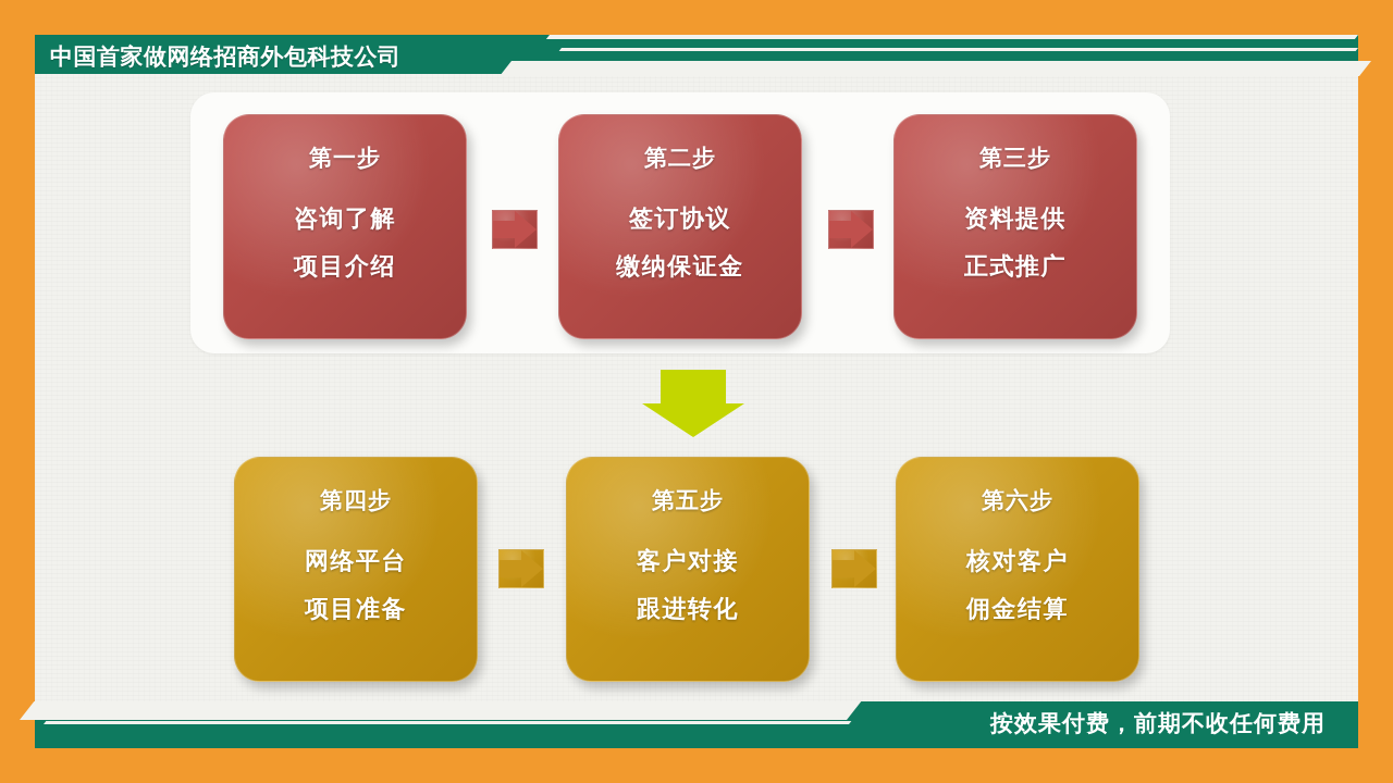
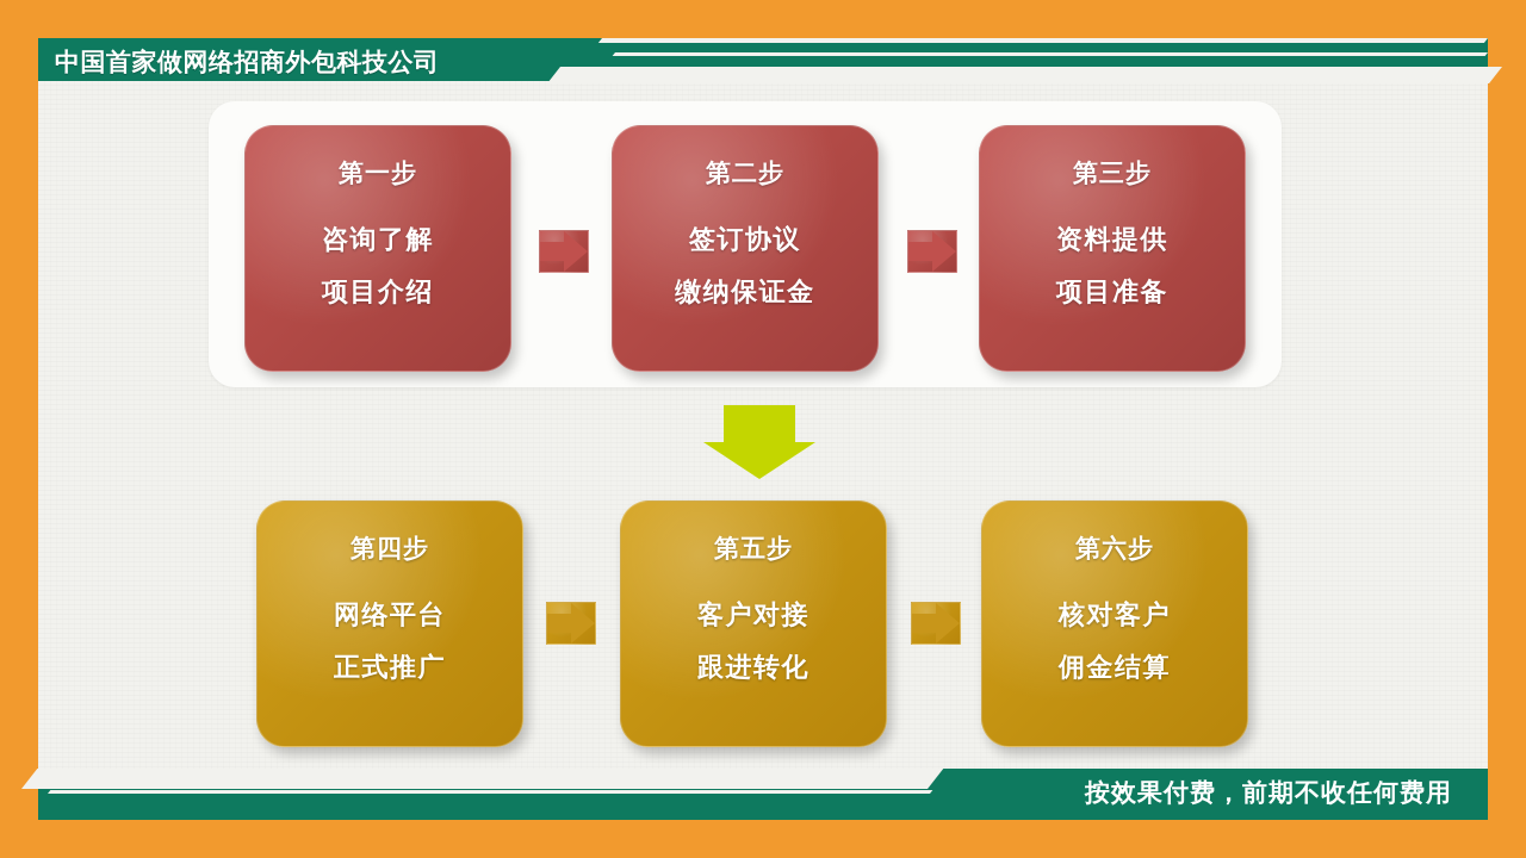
  中国首家做网络招商外包科技公司
  第一步
  咨询了解
  项目介绍
  第二步
  签订协议
  缴纳保证金
  第三步
  资料提供
- 正式推广
+ 项目准备
  第四步
  网络平台
- 项目准备
+ 正式推广
  第五步
  客户对接
  跟进转化
  第六步
  核对客户
  佣金结算
  按效果付费，前期不收任何费用
